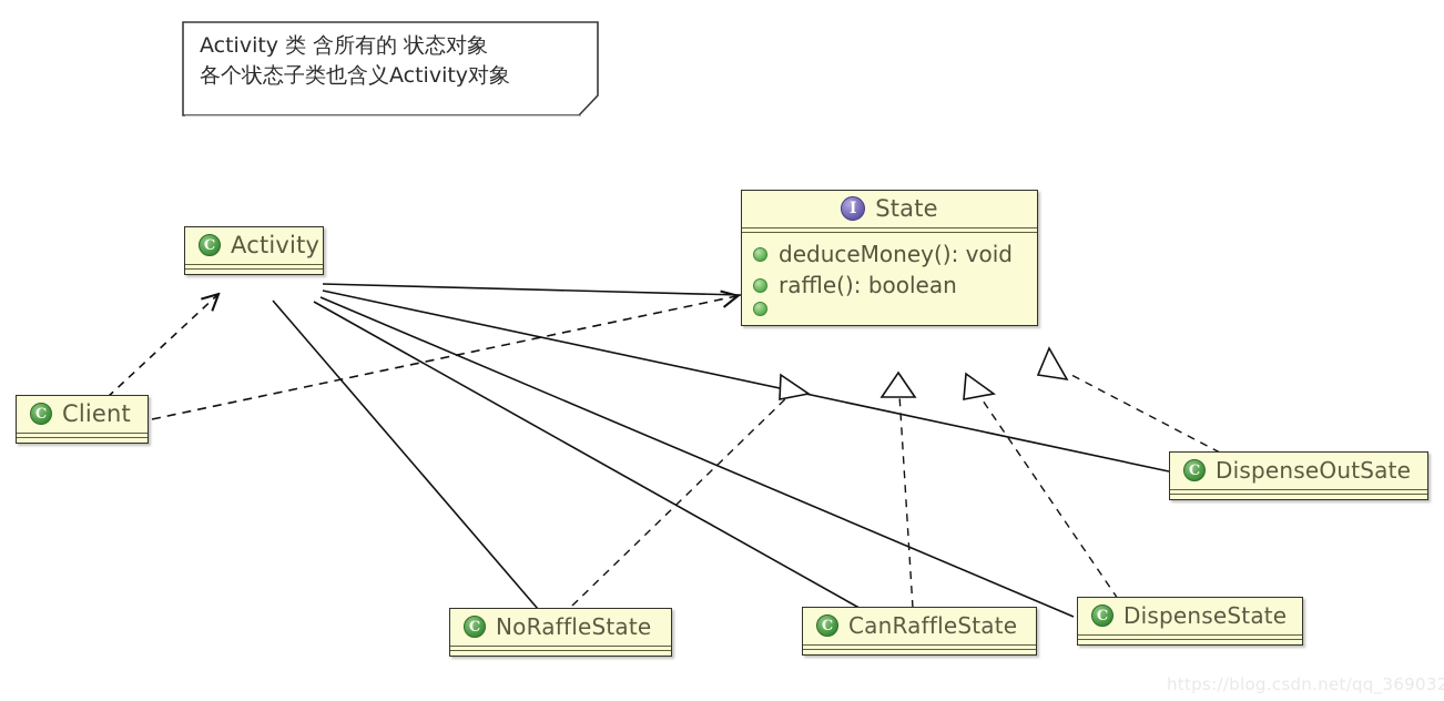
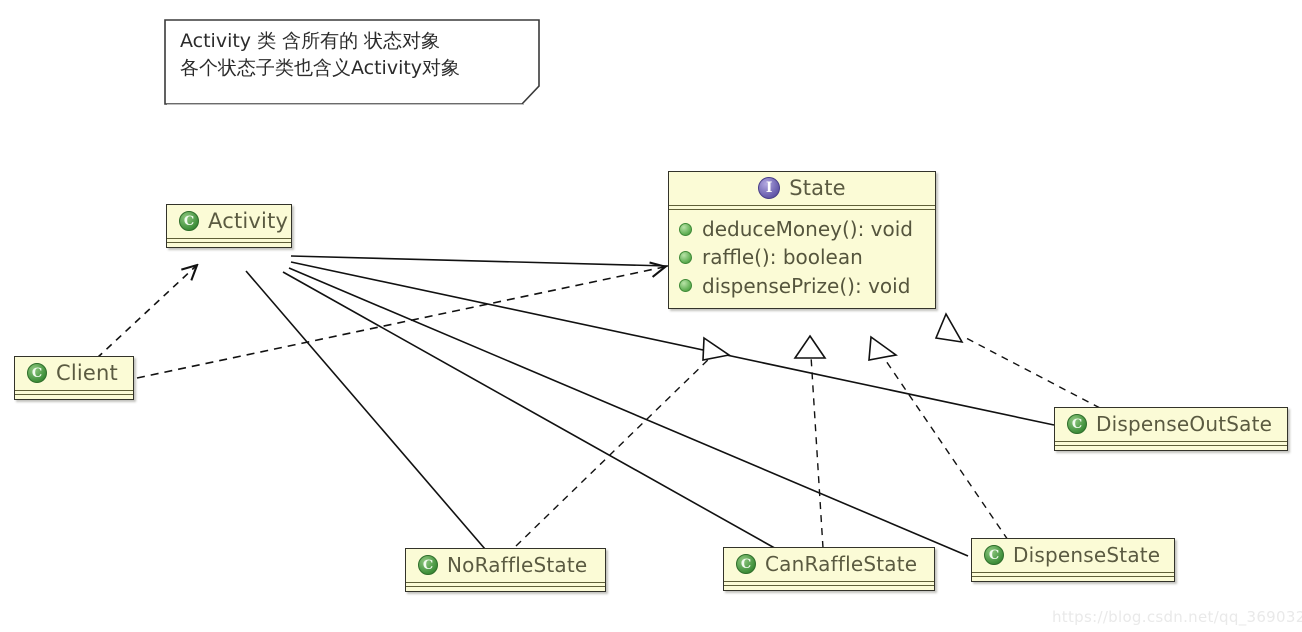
  Activity 类 含所有的 状态对象
  各个状态子类也含义Activity对象
  C
  Activity
  C
  Client
  I
  State
  deduceMoney(): void
  raffle(): boolean
+ dispensePrize(): void
  C
  NoRaffleState
  C
  CanRaffleState
  C
  DispenseState
  C
  DispenseOutSate
